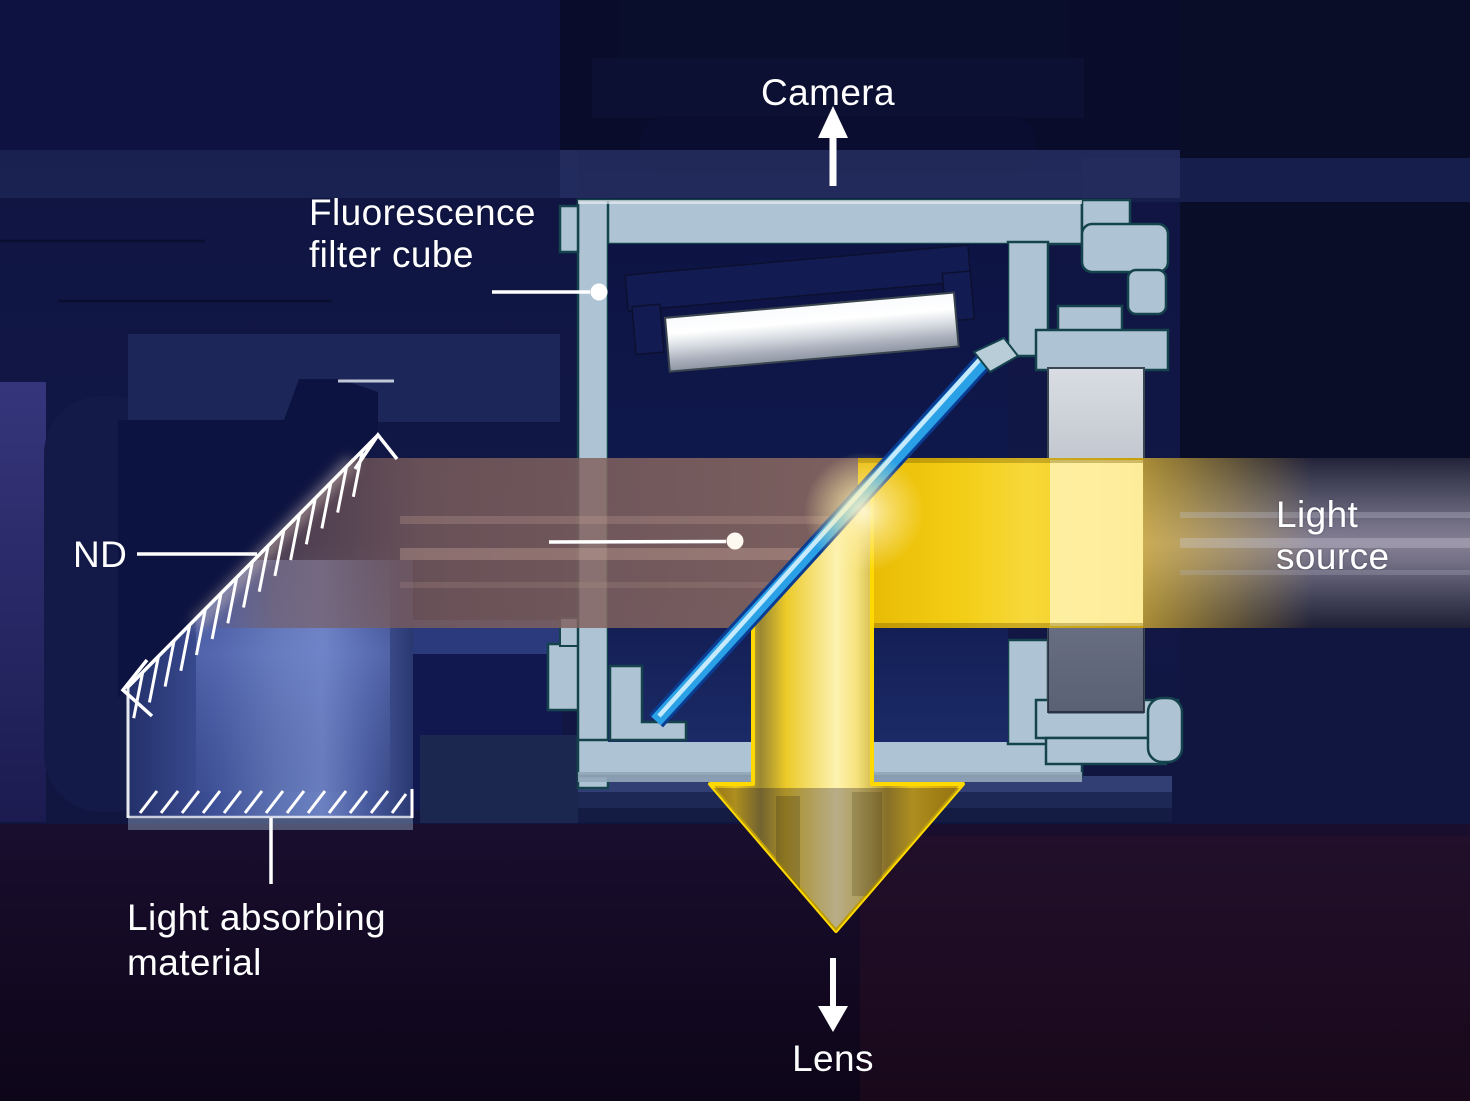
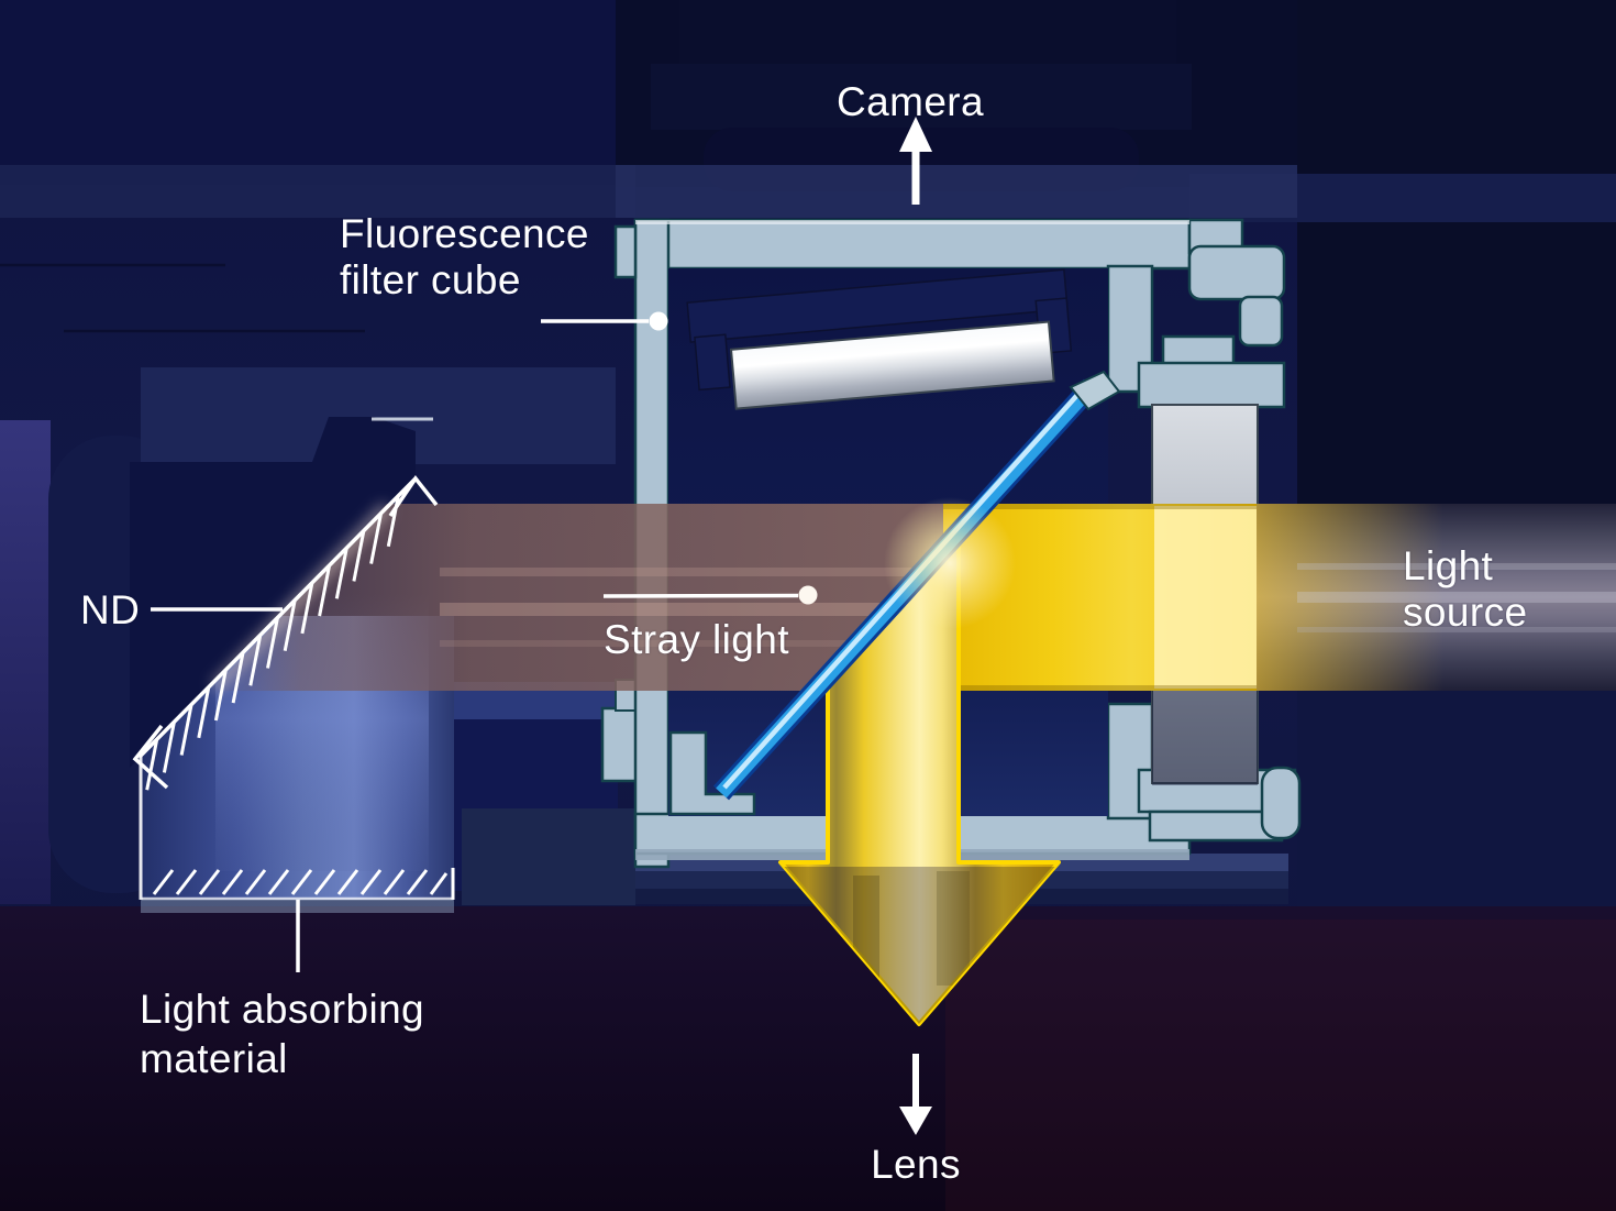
  Camera
  Fluorescence
  filter cube
  ND
+ Stray light
  Light
  source
  Light absorbing
  material
  Lens
